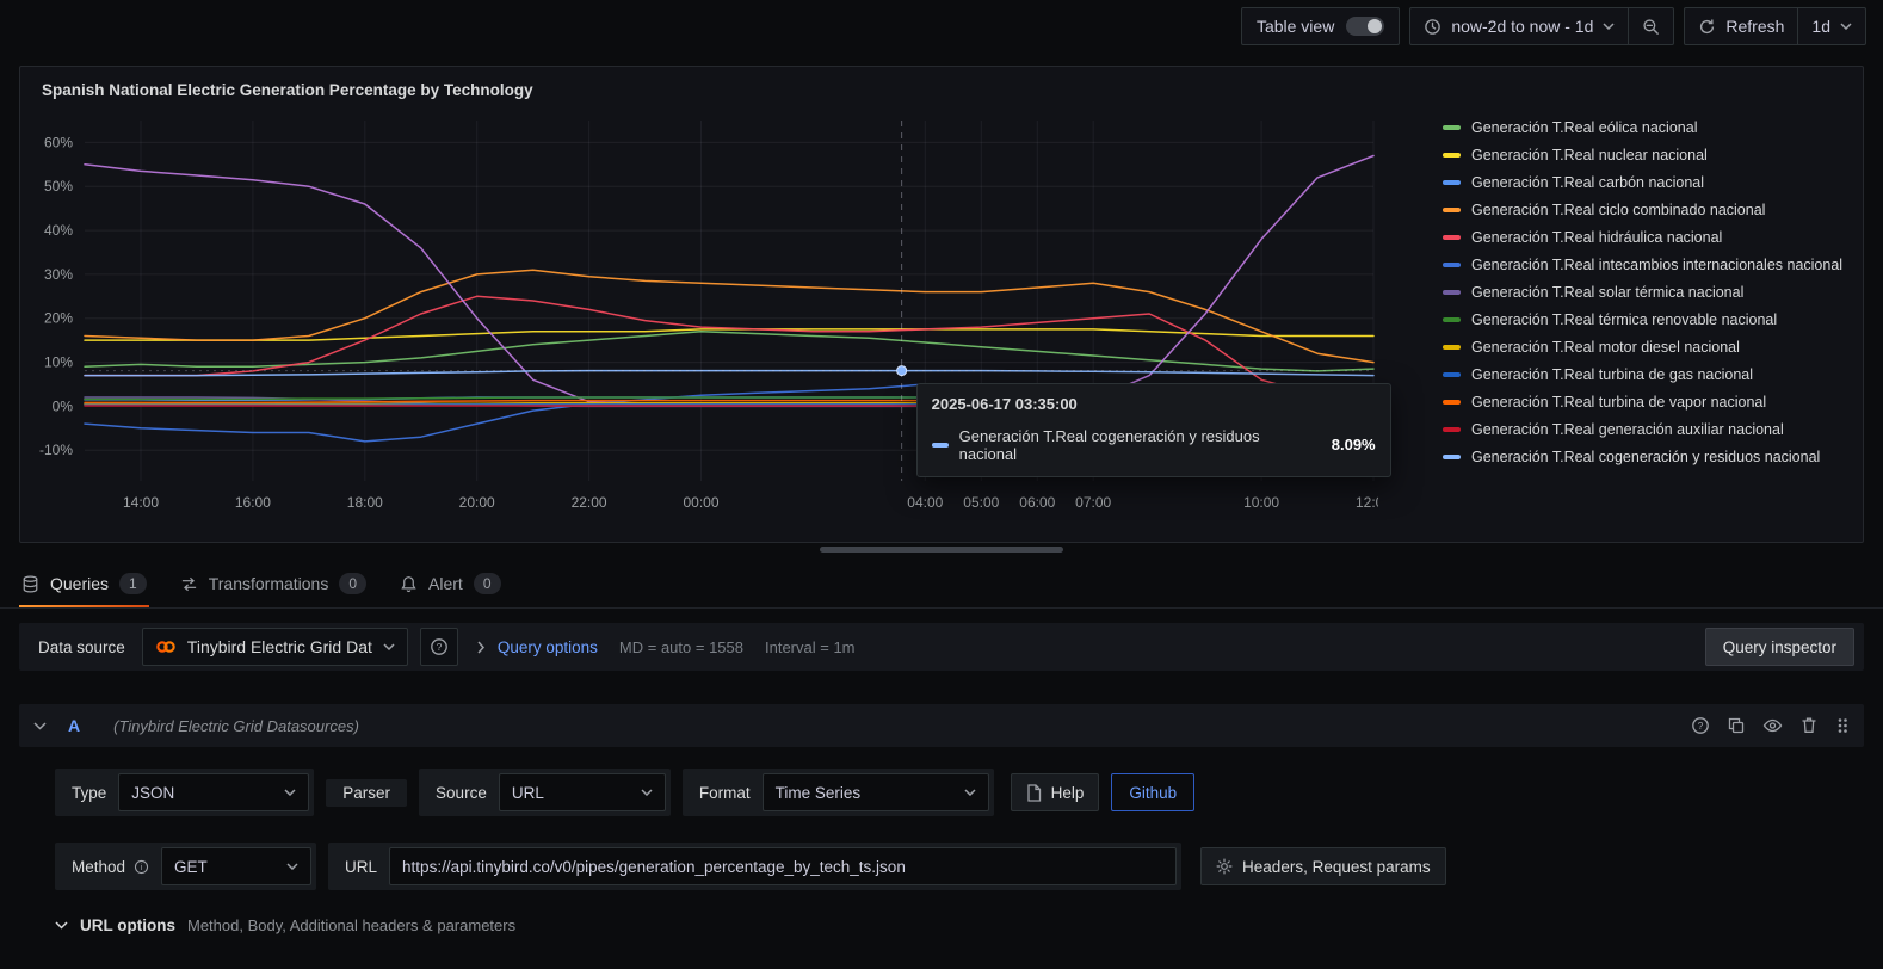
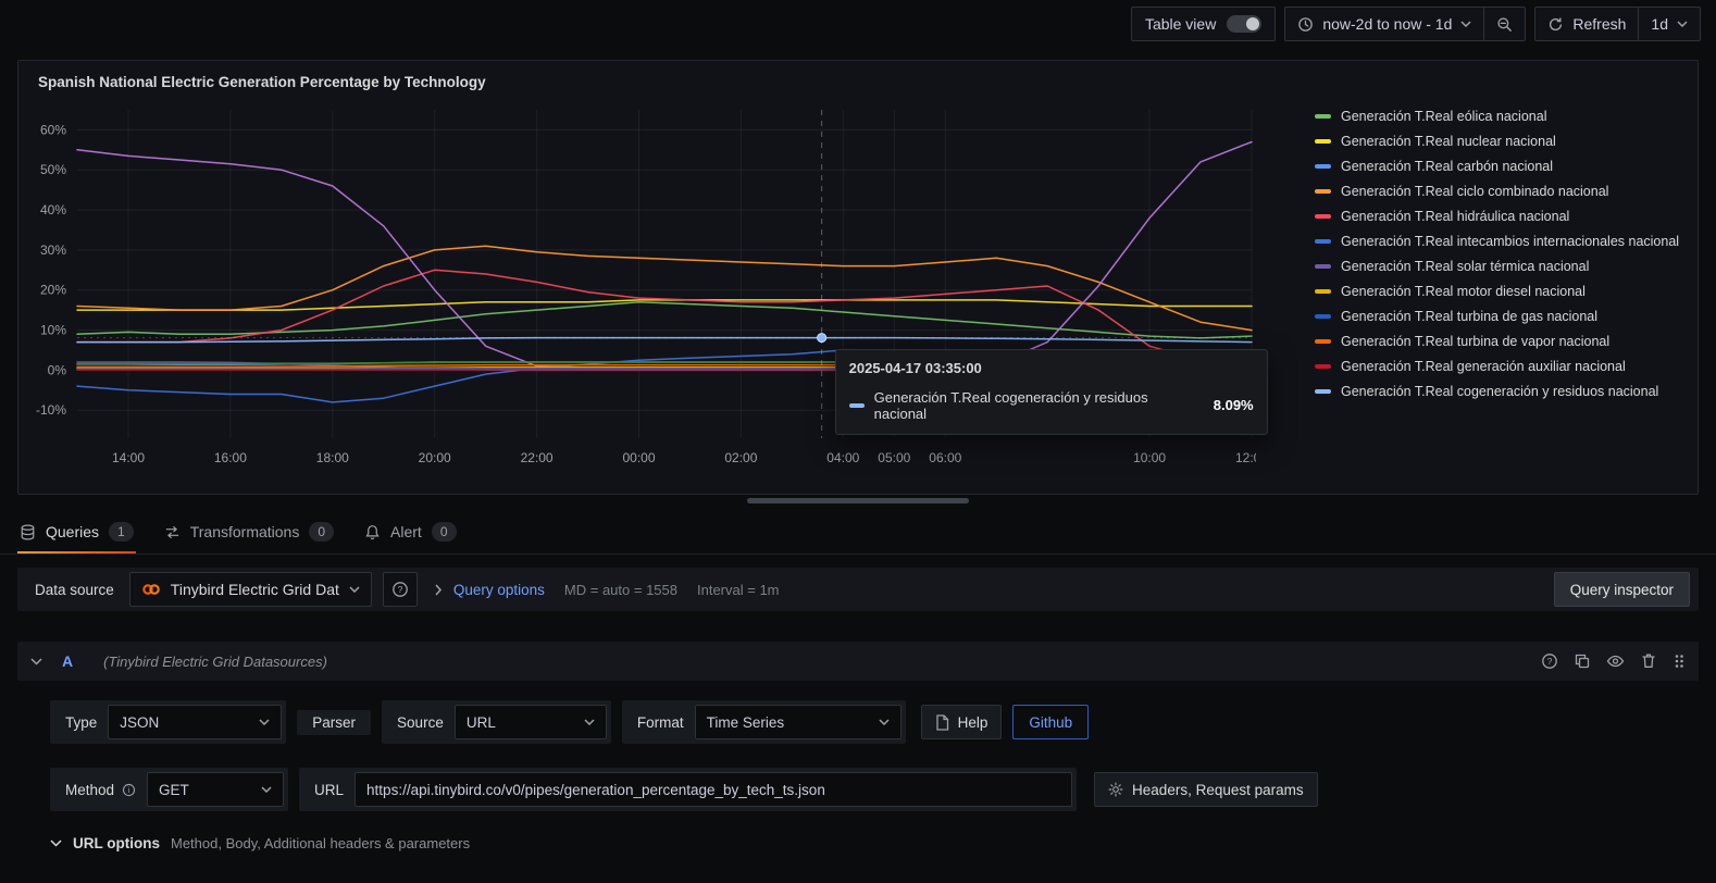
  Table view
  now-2d to now - 1d
  Refresh
  1d
  Spanish National Electric Generation Percentage by Technology
  -10%
  0%
  10%
  20%
  30%
  40%
  50%
  60%
  14:00
  16:00
  18:00
  20:00
  22:00
  00:00
- 07:00
+ 02:00
  04:00
  06:00
  05:00
  10:00
- 2025-06-17 03:35:00
+ 2025-04-17 03:35:00
  Generación T.Real cogeneración y residuos nacional
  8.09%
  Generación T.Real eólica nacional
  Generación T.Real nuclear nacional
  Generación T.Real carbón nacional
  Generación T.Real ciclo combinado nacional
  Generación T.Real hidráulica nacional
  Generación T.Real intecambios internacionales nacional
  Generación T.Real solar térmica nacional
- Generación T.Real térmica renovable nacional
  Generación T.Real motor diesel nacional
  Generación T.Real turbina de gas nacional
  Generación T.Real turbina de vapor nacional
  Generación T.Real generación auxiliar nacional
  Generación T.Real cogeneración y residuos nacional
  Queries
  1
  Transformations
  0
  Alert
  0
  Data source
  Tinybird Electric Grid Dat
  ?
  Query options
  MD = auto = 1558
  Interval = 1m
  Query inspector
  A
  (Tinybird Electric Grid Datasources)
  ?
  Type
  JSON
  Parser
  Source
  URL
  Format
  Time Series
  Help
  Github
  Method
  GET
  URL
  https://api.tinybird.co/v0/pipes/generation_percentage_by_tech_ts.json
  Headers, Request params
  URL options
  Method, Body, Additional headers & parameters
